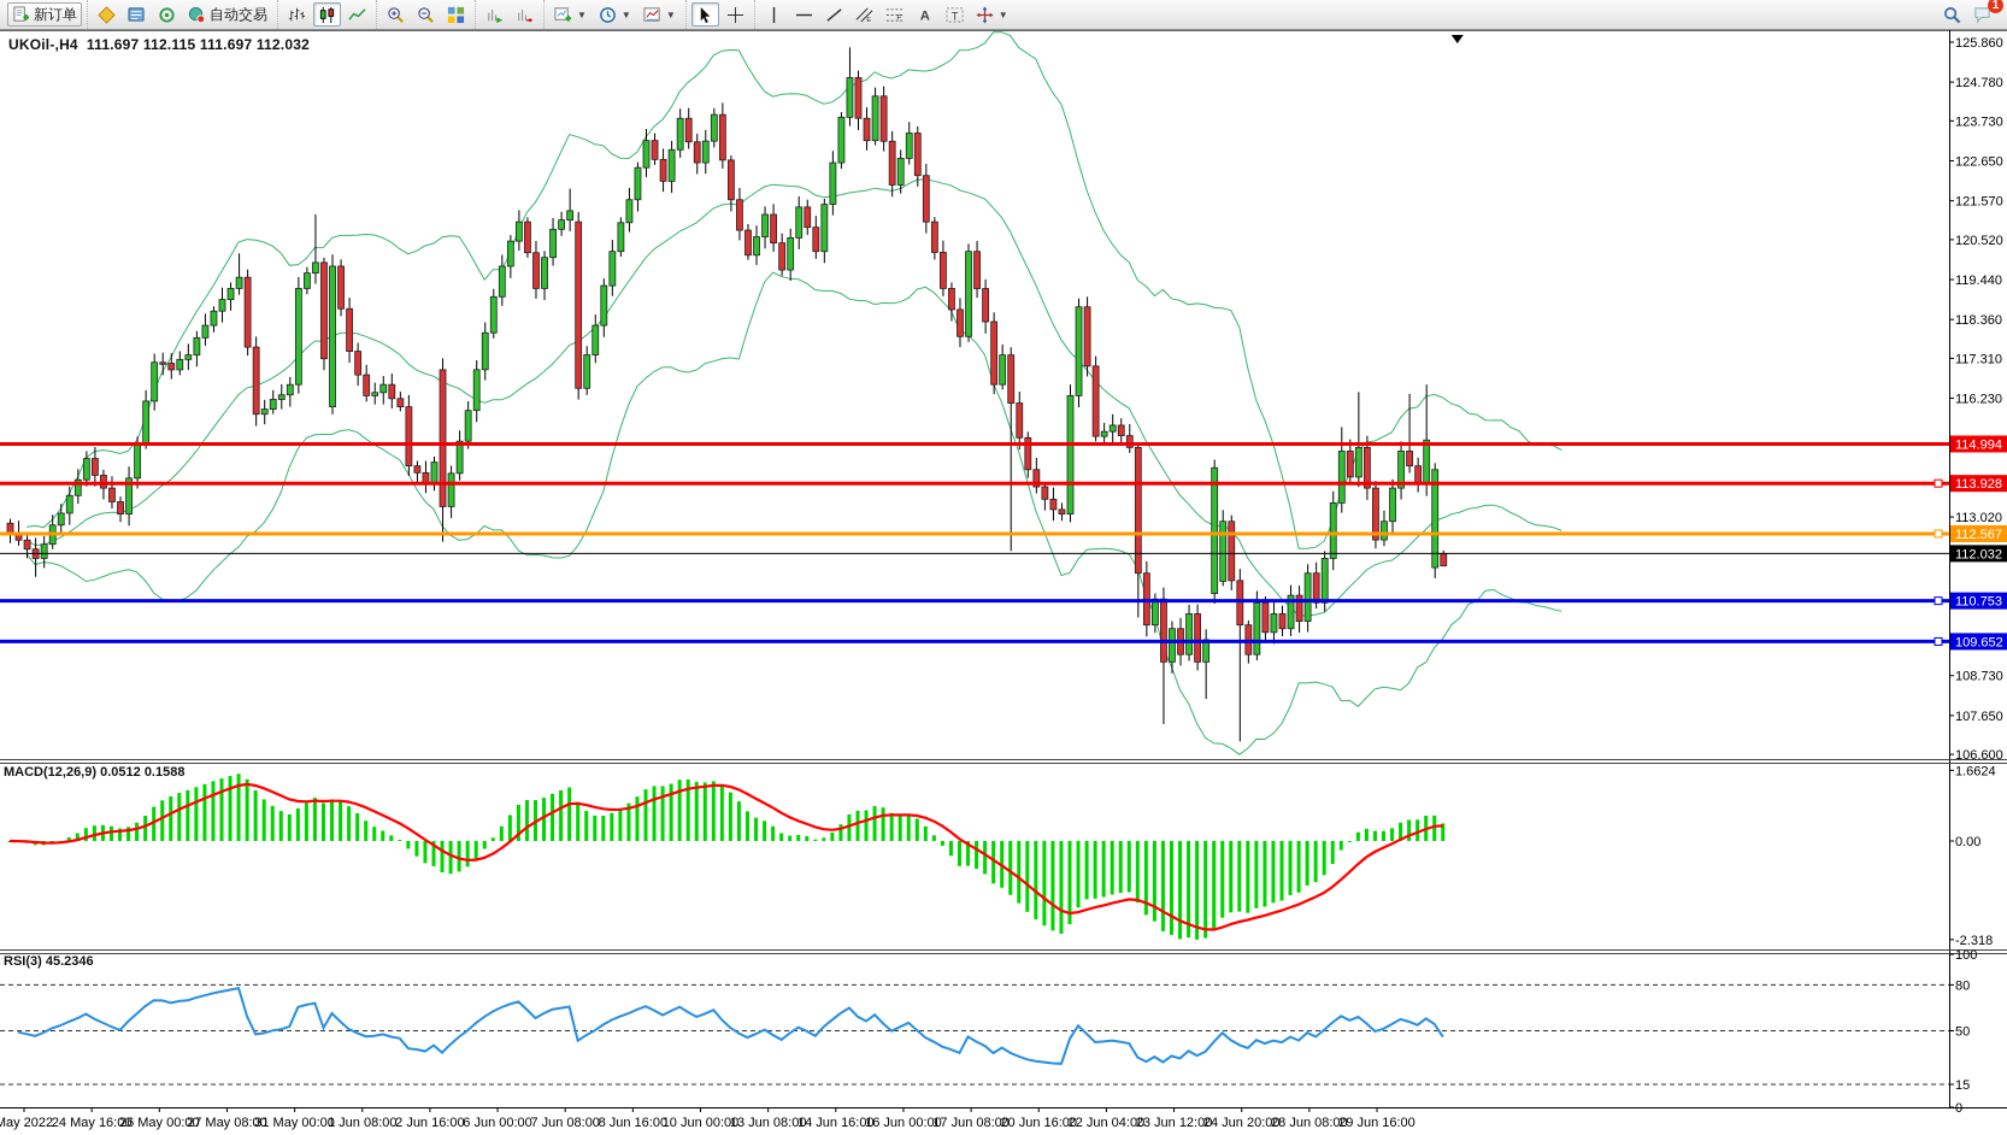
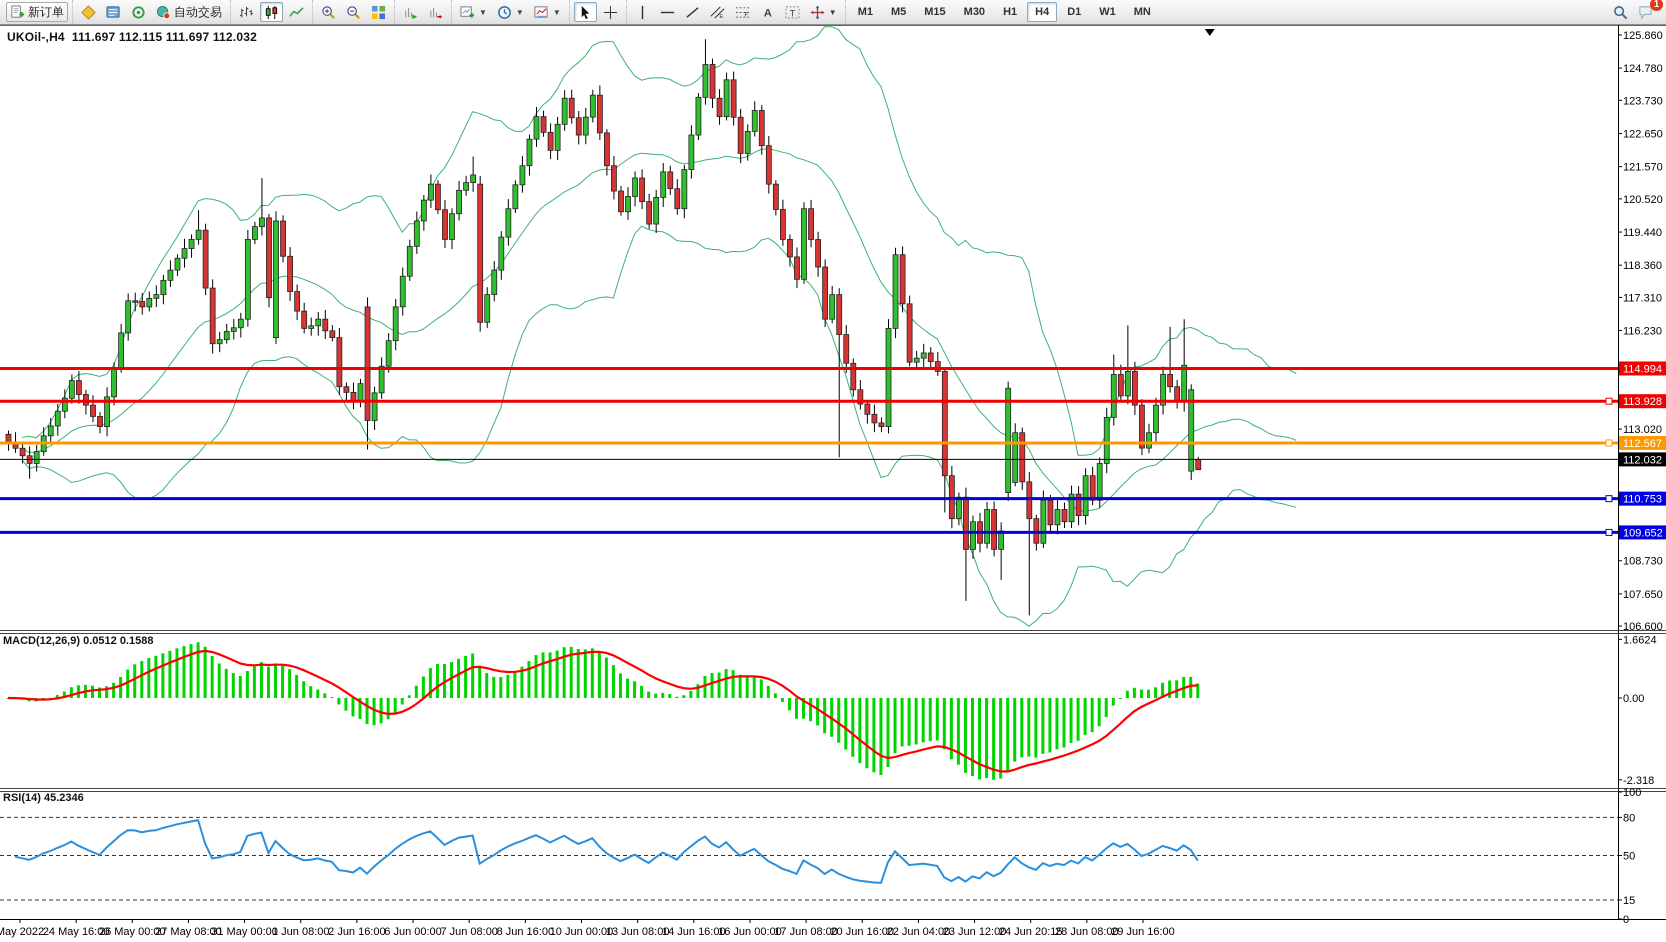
  新订单
  自动交易
  ▼
  ▼
  ▼
  A
  T
  ▼
+ M1
+ M5
+ M15
+ M30
+ H1
+ H4
+ D1
+ W1
+ MN
  1
  125.860
  124.780
  123.730
  122.650
  121.570
  120.520
  119.440
  118.360
  117.310
  116.230
  113.020
  108.730
  107.650
  106.600
  114.994
  113.928
  112.567
  110.753
  109.652
  112.032
  1.6624
  0.00
  -2.318
  100
  80
  50
  15
  0
  May 2022
  24 May 16:00
  26 May 00:00
  27 May 08:00
  31 May 00:00
  1 Jun 08:00
  2 Jun 16:00
  6 Jun 00:00
  7 Jun 08:00
  8 Jun 16:00
  10 Jun 00:00
  13 Jun 08:00
  14 Jun 16:00
  16 Jun 00:00
  17 Jun 08:00
  20 Jun 16:00
  22 Jun 04:00
  23 Jun 12:00
- 24 Jun 20:00
+ 24 Jun 20:15
  28 Jun 08:00
  29 Jun 16:00
  UKOil-,H4 111.697 112.115 111.697 112.032
  MACD(12,26,9) 0.0512 0.1588
- RSI(3) 45.2346
+ RSI(14) 45.2346
